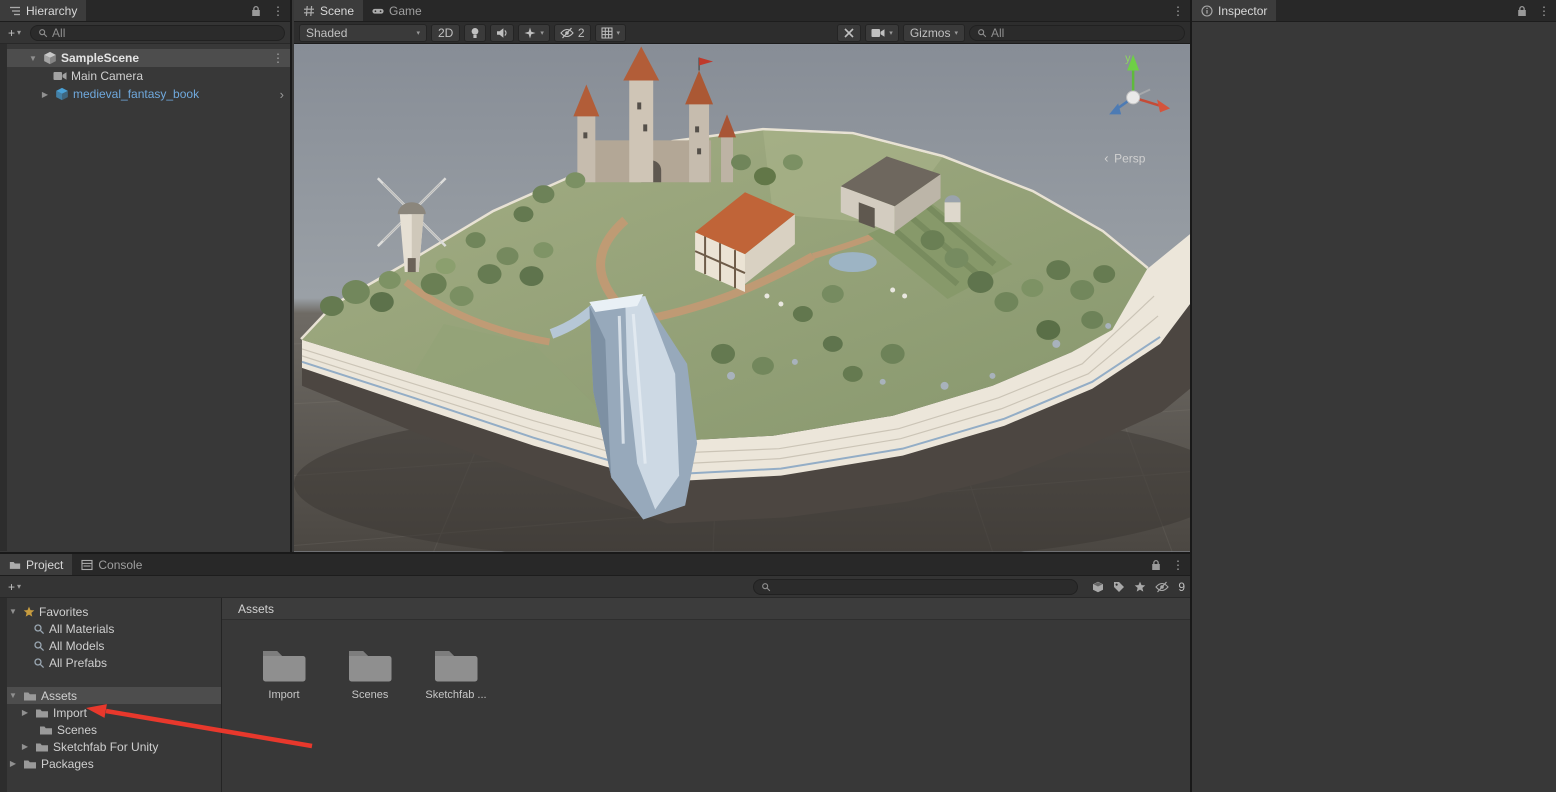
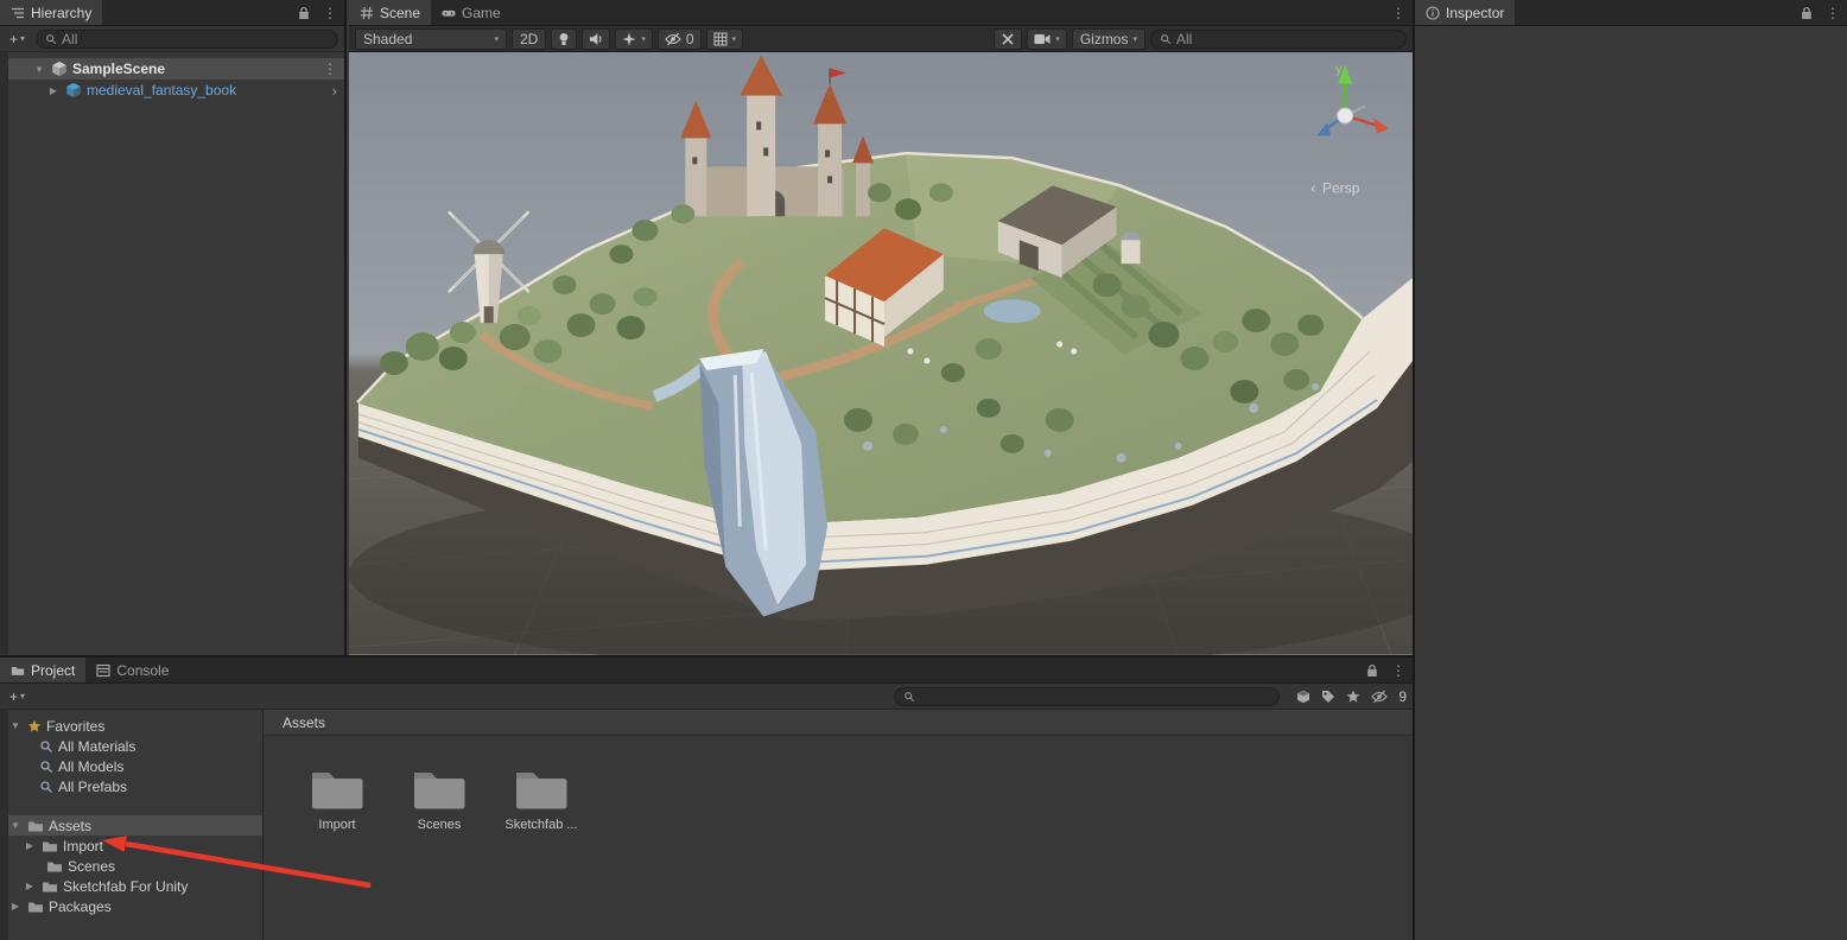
  Hierarchy
  ⋮
  +
  ▾
  All
  ▼
  SampleScene
  ⋮
- Main Camera
  ▶
  medieval_fantasy_book
  ›
  Scene
  Game
  ⋮
  Shaded
  2D
- 2
+ 0
  Gizmos
  All
  y
  ‹
  Persp
  Inspector
  ⋮
  Project
  Console
  ⋮
  +
  ▾
  9
  ▼
  Favorites
  All Materials
  All Models
  All Prefabs
  ▼
  Assets
  ▶
  Import
  Scenes
  ▶
  Sketchfab For Unity
  ▶
  Packages
  Assets
  Import
  Scenes
  Sketchfab ...
